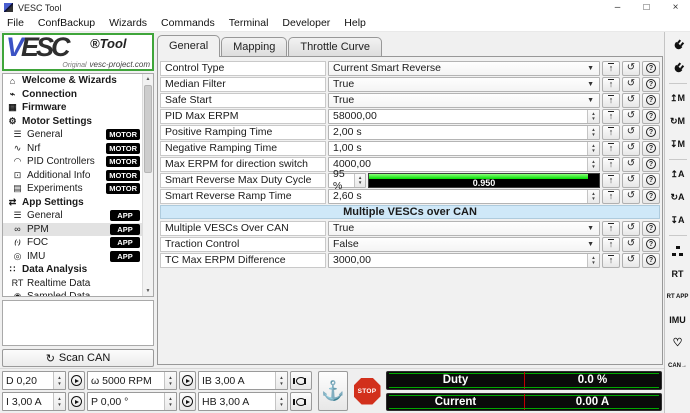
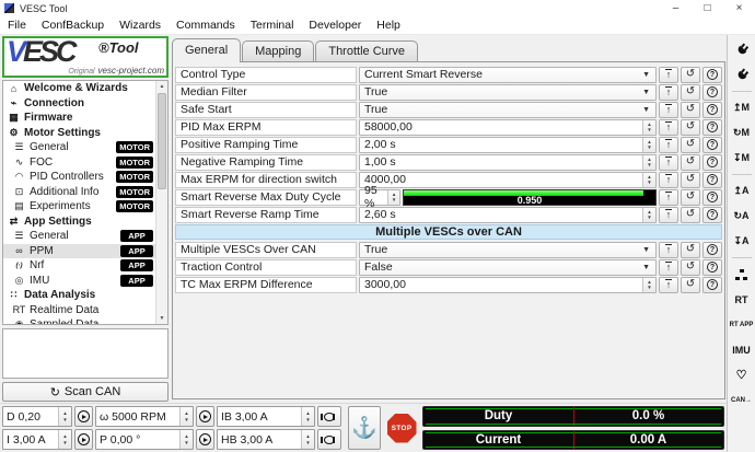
  VESC Tool
  –
  □
  ×
  File
  ConfBackup
  Wizards
  Commands
  Terminal
  Developer
  Help
  VESC
  ®Tool
  ⌂
  Welcome & Wizards
  ⌁
  Connection
  ▦
  Firmware
  ⚙
  Motor Settings
  ☰
  General
  MOTOR
  ∿
- Nrf
+ FOC
  MOTOR
  ◠
  PID Controllers
  MOTOR
  ⊡
  Additional Info
  MOTOR
  ▤
  Experiments
  MOTOR
  ⇄
  App Settings
  ☰
  General
  APP
  ∞
  PPM
  APP
- FOC
+ Nrf
  APP
  ◎
  IMU
  APP
  ∷
  Data Analysis
  RT
  Realtime Data
  ↻
  Scan CAN
  General
  Mapping
  Throttle Curve
  Control Type
  Current Smart Reverse
  ↑
  ↺
  Median Filter
  True
  ↑
  ↺
  Safe Start
  True
  ↑
  ↺
  PID Max ERPM
  58000,00
  ↑
  ↺
  Positive Ramping Time
  2,00 s
  ↑
  ↺
  Negative Ramping Time
  1,00 s
  ↑
  ↺
  Max ERPM for direction switch
  4000,00
  ↑
  ↺
  Smart Reverse Max Duty Cycle
  95 %
  0.950
  ↑
  ↺
  Smart Reverse Ramp Time
  2,60 s
  ↑
  ↺
  Multiple VESCs over CAN
  Multiple VESCs Over CAN
  True
  ↑
  ↺
  Traction Control
  False
  ↑
  ↺
  TC Max ERPM Difference
  3000,00
  ↑
  ↺
  ↥M
  ↻M
  ↧M
  ↥A
  ↻A
  ↧A
  RT
  IMU
  ♡
  D 0,20
  ω 5000 RPM
  IB 3,00 A
  I 3,00 A
  P 0,00 °
  HB 3,00 A
  ⚓
  Duty
  0.0 %
  Current
  0.00 A
